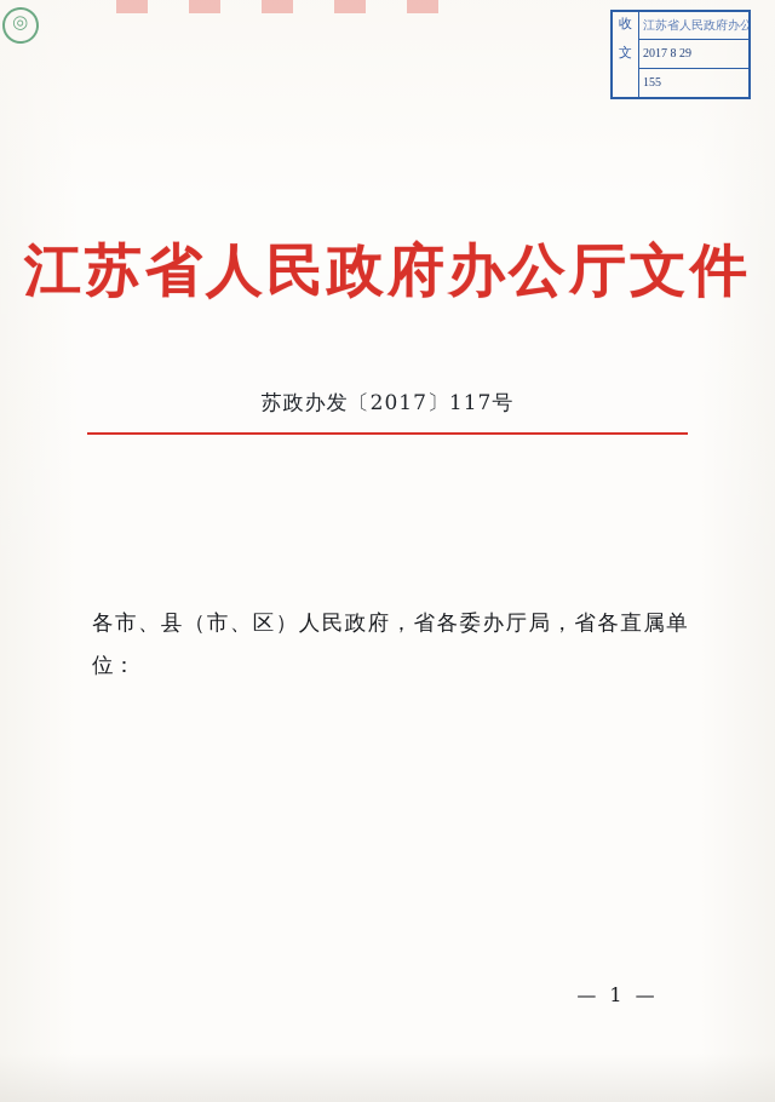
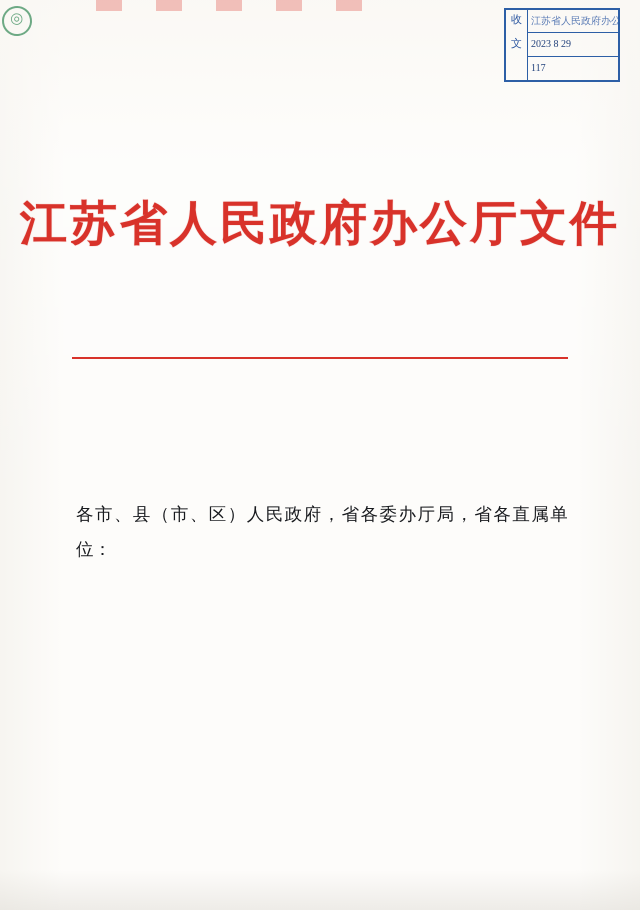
  收
  文
  江苏省人民政府办公
- 2017 8 29
+ 2023 8 29
- 155
+ 117
  江苏省人民政府办公厅文件
- 苏政办发〔2017〕117号
  各市、县（市、区）人民政府，省各委办厅局，省各直属单位：
- — 1 —
